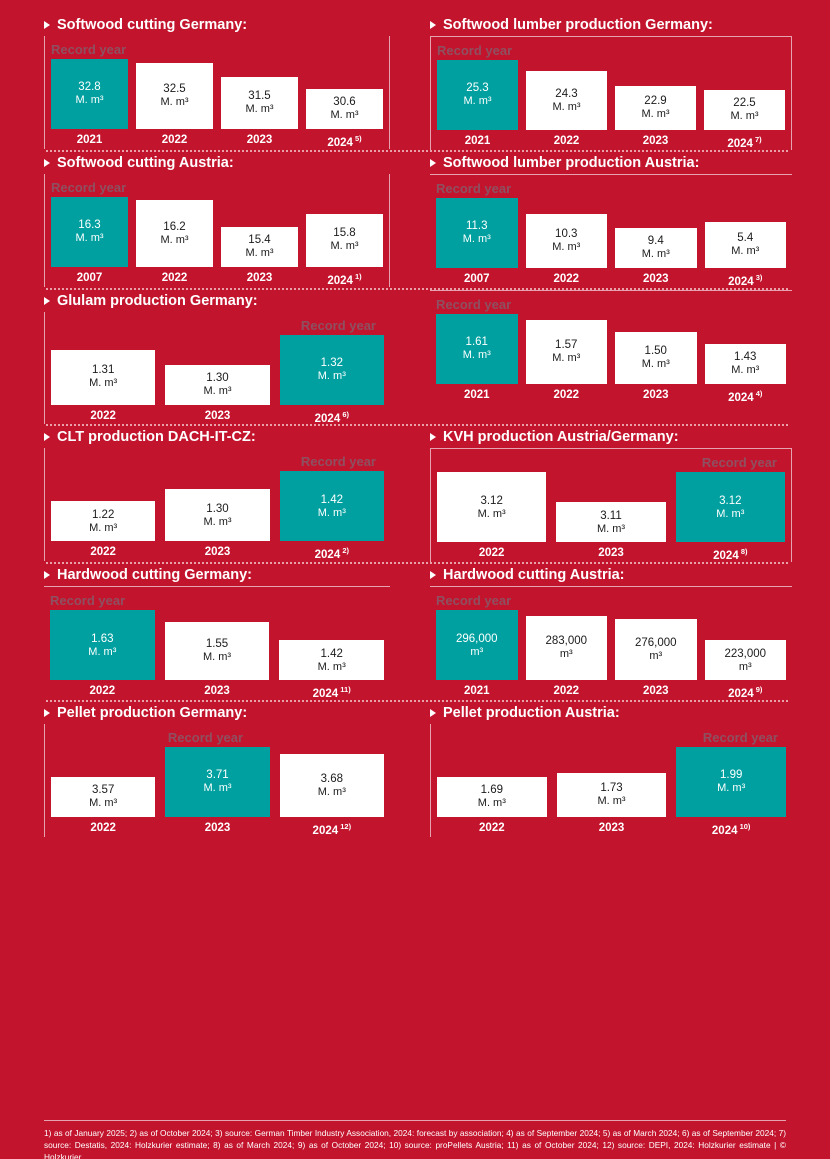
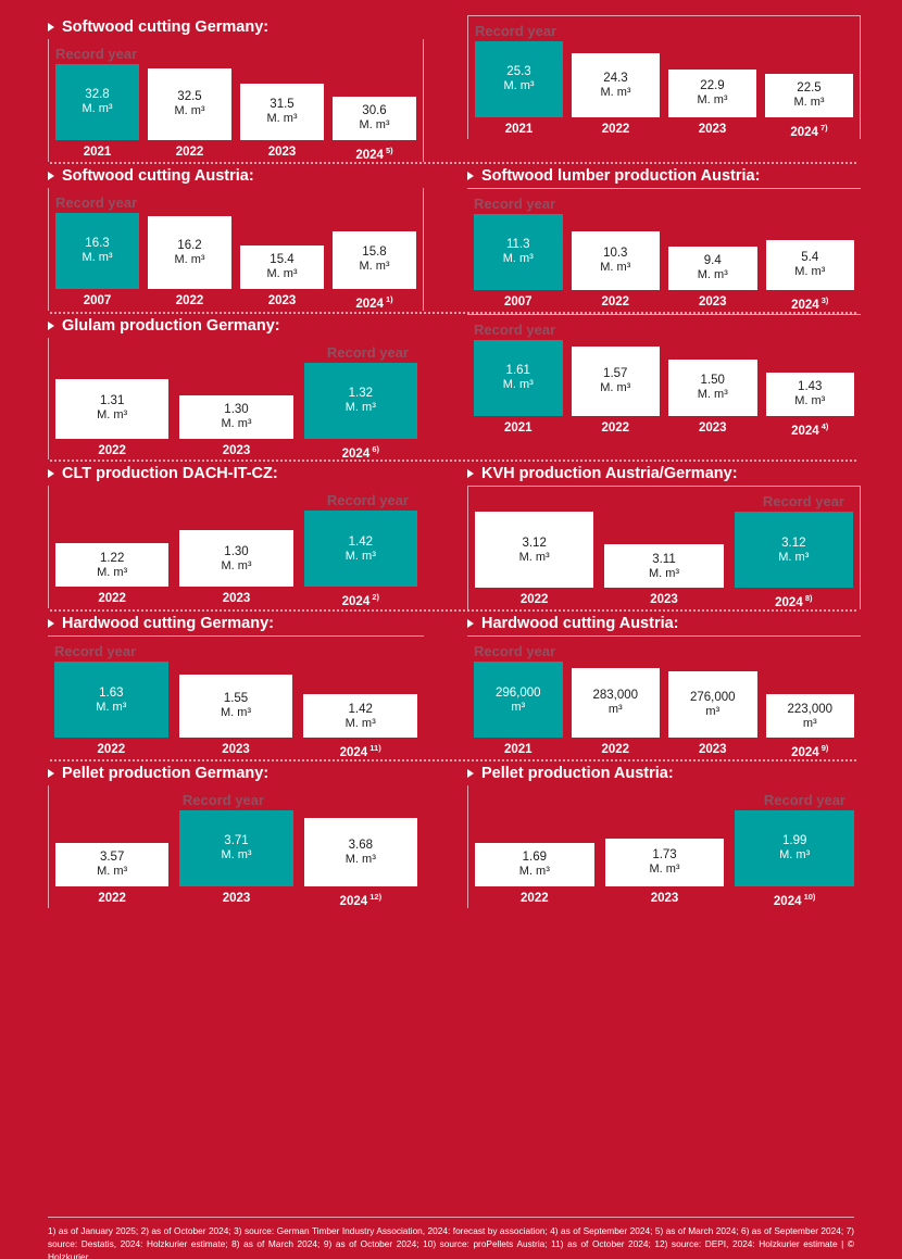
  Softwood cutting Germany:
  Record year
  32.8
  M. m³
  32.5
  M. m³
  31.5
  M. m³
  30.6
  M. m³
  2021
  2022
  2023
  2024 5)
- Softwood lumber production Germany:
  Record year
  25.3
  M. m³
  24.3
  M. m³
  22.9
  M. m³
  22.5
  M. m³
  2021
  2022
  2023
  2024 7)
  Softwood cutting Austria:
  Record year
  16.3
  M. m³
  16.2
  M. m³
  15.4
  M. m³
  15.8
  M. m³
  2007
  2022
  2023
  2024 1)
  Softwood lumber production Austria:
  Record year
  11.3
  M. m³
  10.3
  M. m³
  9.4
  M. m³
  5.4
  M. m³
  2007
  2022
  2023
  2024 3)
  Glulam production Germany:
  Record year
  1.31
  M. m³
  1.30
  M. m³
  1.32
  M. m³
  2022
  2023
  2024 6)
  Record year
  1.61
  M. m³
  1.57
  M. m³
  1.50
  M. m³
  1.43
  M. m³
  2021
  2022
  2023
  2024 4)
  CLT production DACH-IT-CZ:
  Record year
  1.22
  M. m³
  1.30
  M. m³
  1.42
  M. m³
  2022
  2023
  2024 2)
  KVH production Austria/Germany:
  Record year
  3.12
  M. m³
  3.11
  M. m³
  3.12
  M. m³
  2022
  2023
  2024 8)
  Hardwood cutting Germany:
  Record year
  1.63
  M. m³
  1.55
  M. m³
  1.42
  M. m³
  2022
  2023
  2024 11)
  Hardwood cutting Austria:
  Record year
  296,000
  m³
  283,000
  m³
  276,000
  m³
  223,000
  m³
  2021
  2022
  2023
  2024 9)
  Pellet production Germany:
  Record year
  3.57
  M. m³
  3.71
  M. m³
  3.68
  M. m³
  2022
  2023
  2024 12)
  Pellet production Austria:
  Record year
  1.69
  M. m³
  1.73
  M. m³
  1.99
  M. m³
  2022
  2023
  2024 10)
  1) as of January 2025; 2) as of October 2024; 3) source: German Timber Industry Association, 2024: forecast by association; 4) as of September 2024; 5) as of March 2024; 6) as of September 2024; 7) source: Destatis, 2024: Holzkurier estimate; 8) as of March 2024; 9) as of October 2024; 10) source: proPellets Austria; 11) as of October 2024; 12) source: DEPI, 2024: Holzkurier estimate | © Holzkurier
